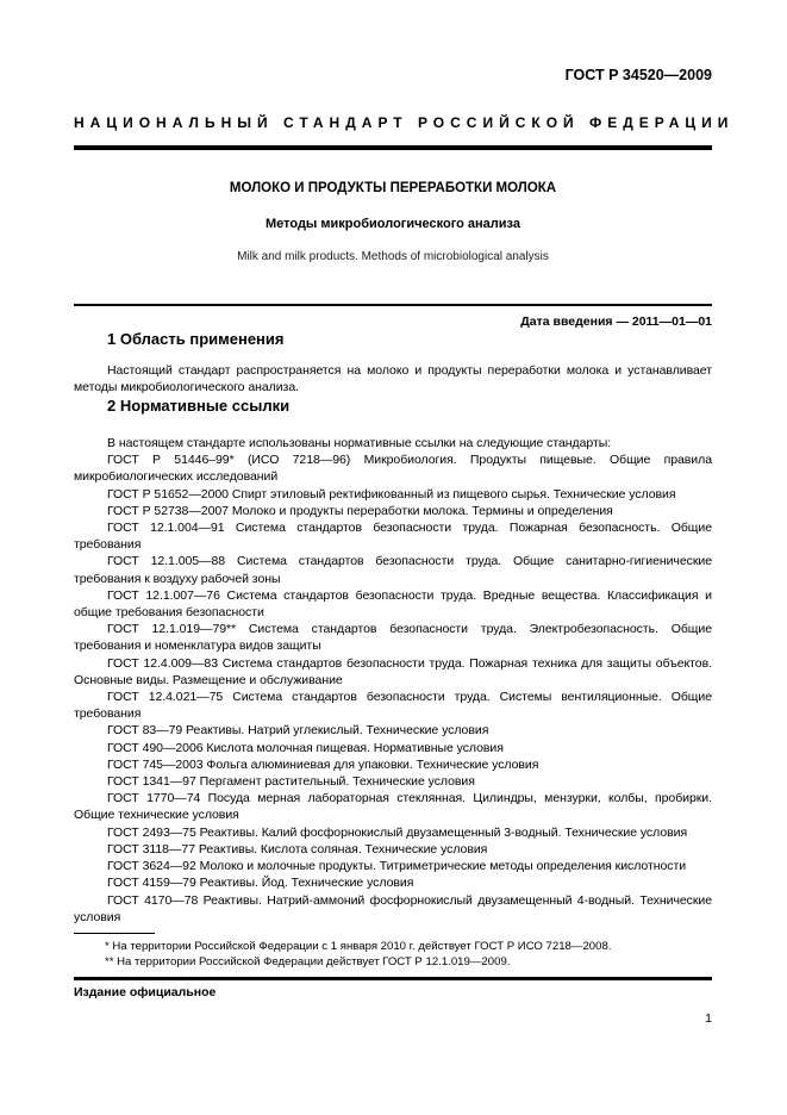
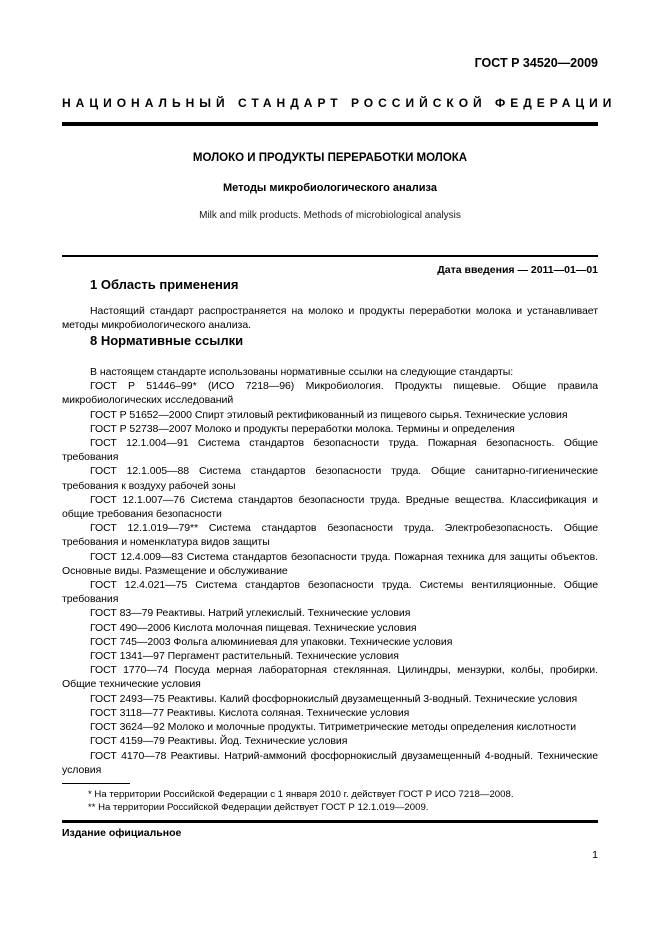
  ГОСТ Р 34520—2009
  НАЦИОНАЛЬНЫЙ СТАНДАРТ РОССИЙСКОЙ ФЕДЕРАЦИИ
  МОЛОКО И ПРОДУКТЫ ПЕРЕРАБОТКИ МОЛОКА
  Методы микробиологического анализа
  Milk and milk products. Methods of microbiological analysis
  Дата введения — 2011—01—01
  1 Область применения
  Настоящий стандарт распространяется на молоко и продукты переработки молока и устанавливает методы микробиологического анализа.
- 2 Нормативные ссылки
+ 8 Нормативные ссылки
  В настоящем стандарте использованы нормативные ссылки на следующие стандарты:
  ГОСТ Р 51446–99* (ИСО 7218—96) Микробиология. Продукты пищевые. Общие правила микробиологических исследований
  ГОСТ Р 51652—2000 Спирт этиловый ректификованный из пищевого сырья. Технические условия
  ГОСТ Р 52738—2007 Молоко и продукты переработки молока. Термины и определения
  ГОСТ 12.1.004—91 Система стандартов безопасности труда. Пожарная безопасность. Общие требования
  ГОСТ 12.1.005—88 Система стандартов безопасности труда. Общие санитарно-гигиенические требования к воздуху рабочей зоны
  ГОСТ 12.1.007—76 Система стандартов безопасности труда. Вредные вещества. Классификация и общие требования безопасности
  ГОСТ 12.1.019—79** Система стандартов безопасности труда. Электробезопасность. Общие требования и номенклатура видов защиты
  ГОСТ 12.4.009—83 Система стандартов безопасности труда. Пожарная техника для защиты объектов. Основные виды. Размещение и обслуживание
  ГОСТ 12.4.021—75 Система стандартов безопасности труда. Системы вентиляционные. Общие требования
  ГОСТ 83—79 Реактивы. Натрий углекислый. Технические условия
- ГОСТ 490—2006 Кислота молочная пищевая. Нормативные условия
+ ГОСТ 490—2006 Кислота молочная пищевая. Технические условия
  ГОСТ 745—2003 Фольга алюминиевая для упаковки. Технические условия
  ГОСТ 1341—97 Пергамент растительный. Технические условия
  ГОСТ 1770—74 Посуда мерная лабораторная стеклянная. Цилиндры, мензурки, колбы, пробирки. Общие технические условия
  ГОСТ 2493—75 Реактивы. Калий фосфорнокислый двузамещенный 3-водный. Технические условия
  ГОСТ 3118—77 Реактивы. Кислота соляная. Технические условия
  ГОСТ 3624—92 Молоко и молочные продукты. Титриметрические методы определения кислотности
  ГОСТ 4159—79 Реактивы. Йод. Технические условия
  ГОСТ 4170—78 Реактивы. Натрий-аммоний фосфорнокислый двузамещенный 4-водный. Технические условия
  * На территории Российской Федерации с 1 января 2010 г. действует ГОСТ Р ИСО 7218—2008.
  ** На территории Российской Федерации действует ГОСТ Р 12.1.019—2009.
  Издание официальное
  1
